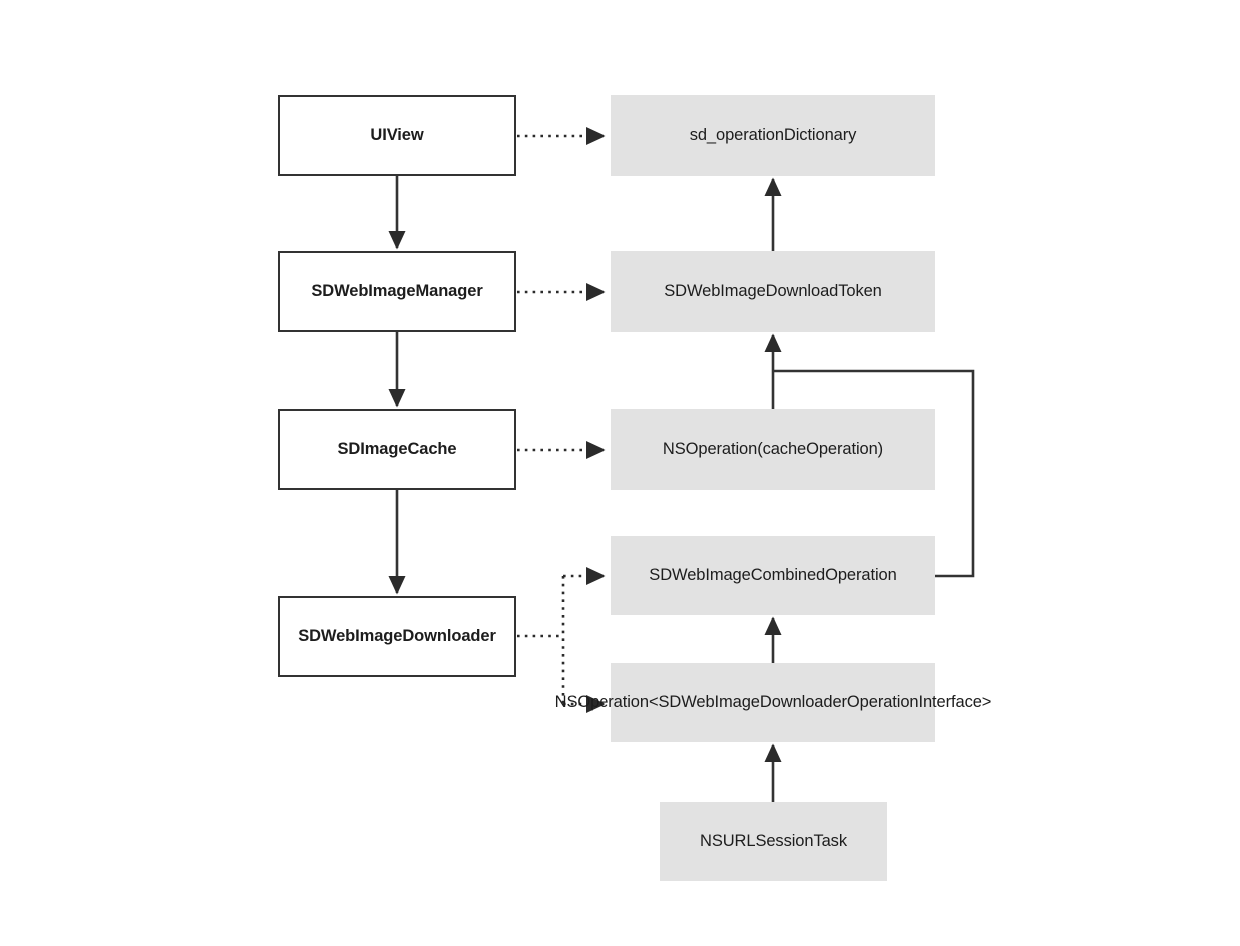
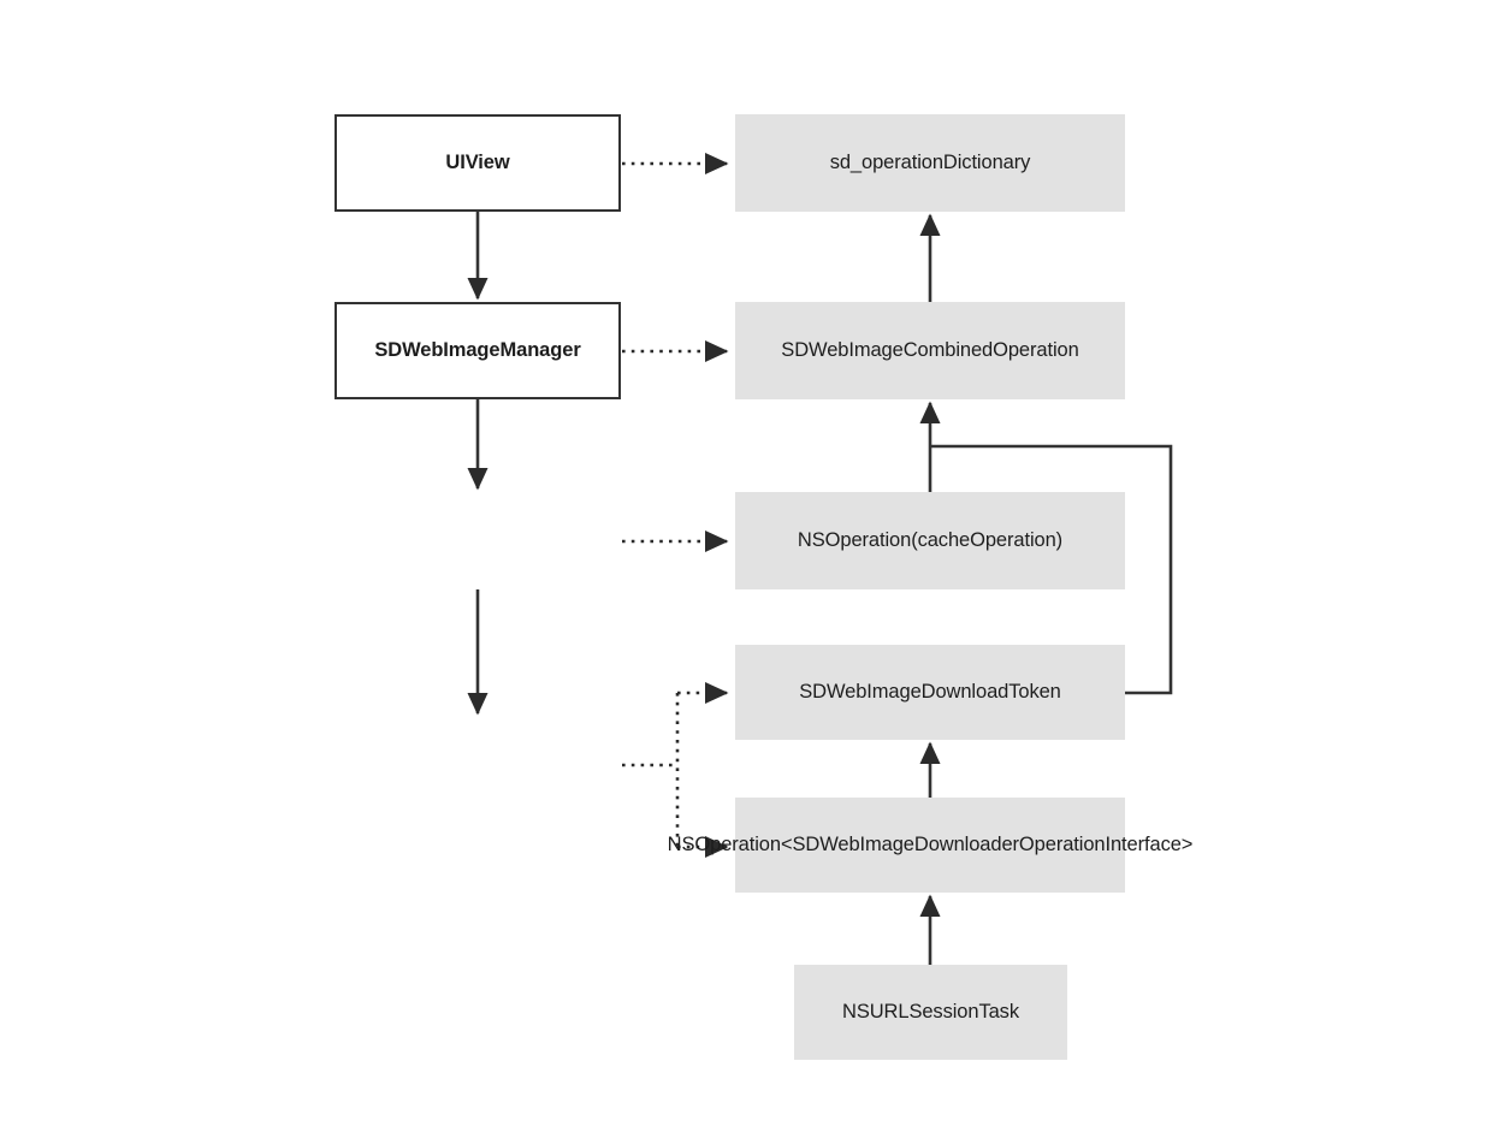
  UIView
  SDWebImageManager
- SDImageCache
- SDWebImageDownloader
  sd_operationDictionary
- SDWebImageDownloadToken
+ SDWebImageCombinedOperation
  NSOperation(cacheOperation)
- SDWebImageCombinedOperation
+ SDWebImageDownloadToken
  NSOperation<SDWebImageDownloaderOperationInterface>
  NSURLSessionTask
